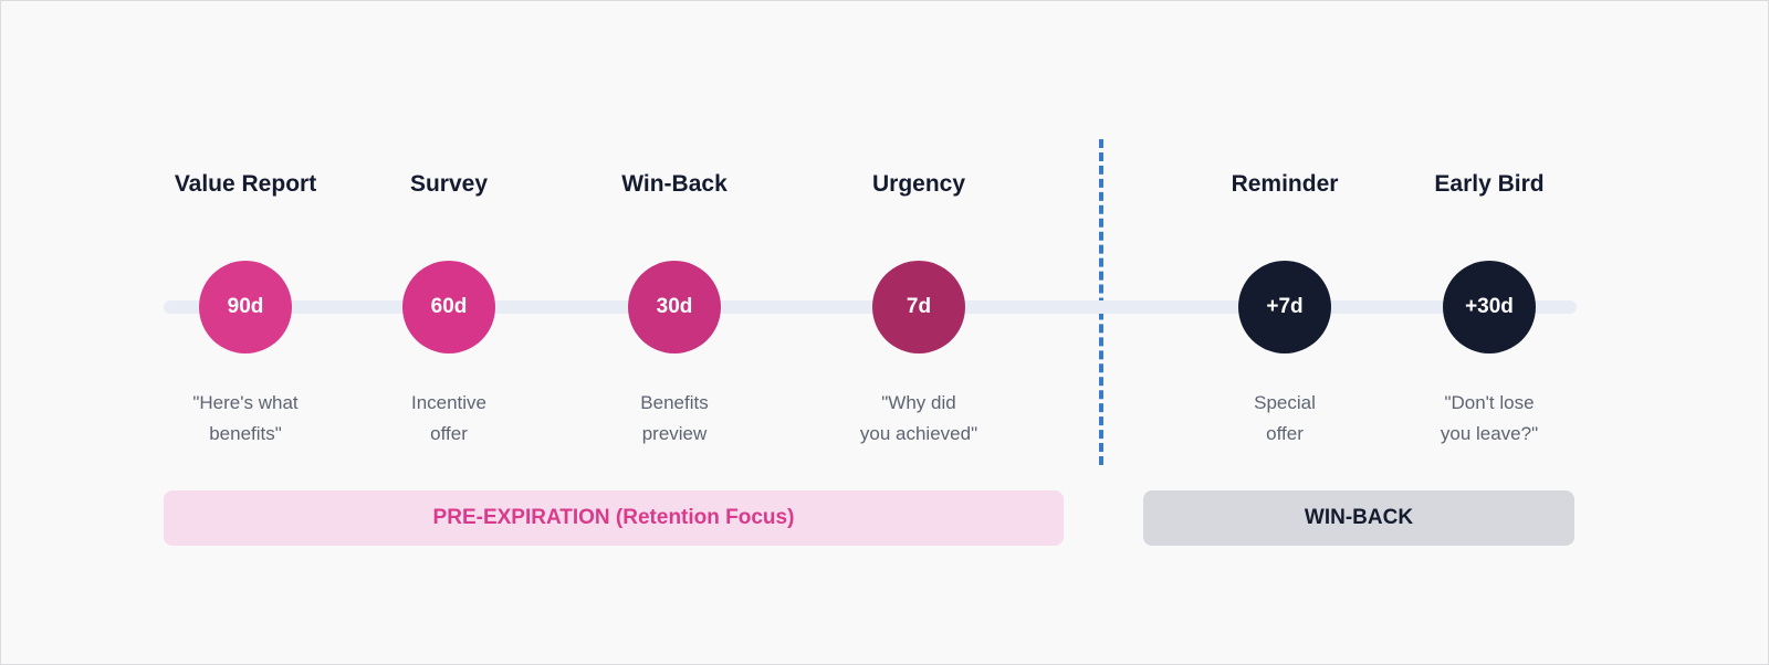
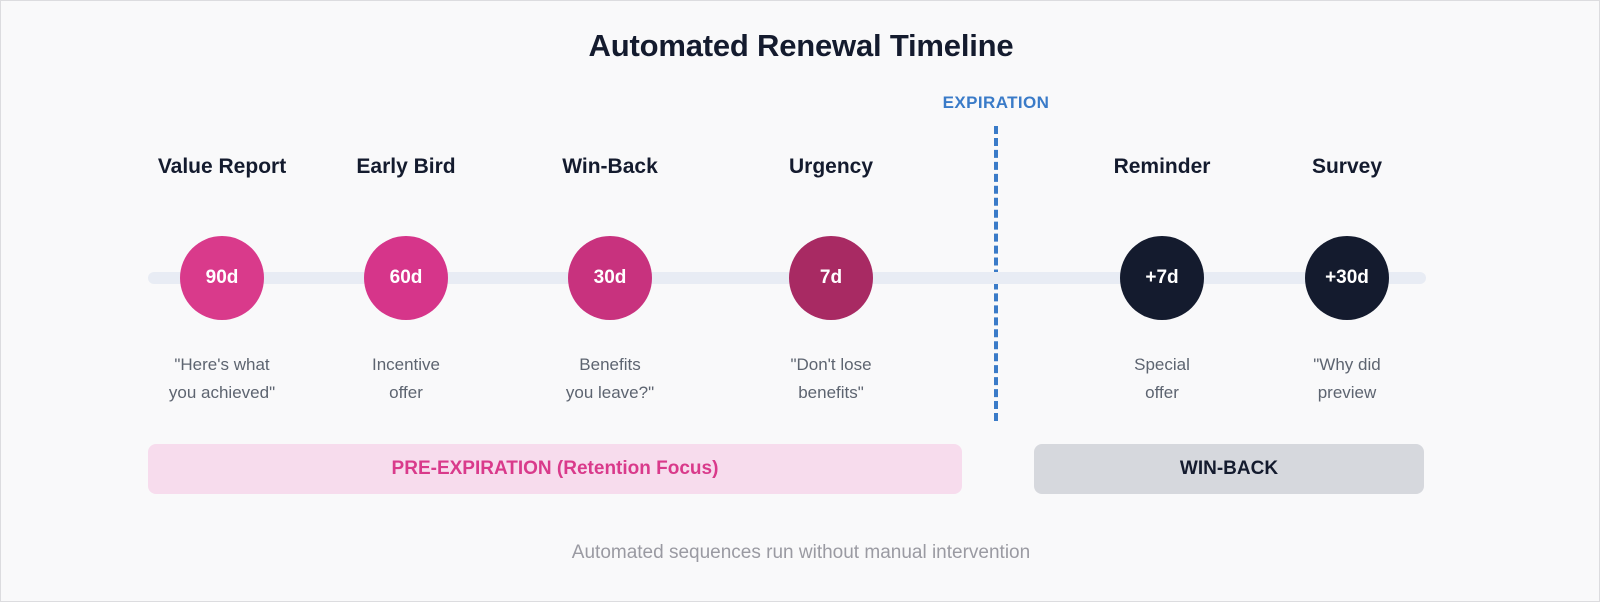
+ Automated Renewal Timeline
+ EXPIRATION
  Value Report
  90d
  "Here's what
- benefits"
+ you achieved"
- Survey
+ Early Bird
  60d
  Incentive
  offer
  Win-Back
  30d
  Benefits
- preview
+ you leave?"
  Urgency
  7d
- "Why did
+ "Don't lose
- you achieved"
+ benefits"
  Reminder
  +7d
  Special
  offer
- Early Bird
+ Survey
  +30d
- "Don't lose
+ "Why did
- you leave?"
+ preview
  PRE-EXPIRATION (Retention Focus)
  WIN-BACK
+ Automated sequences run without manual intervention
